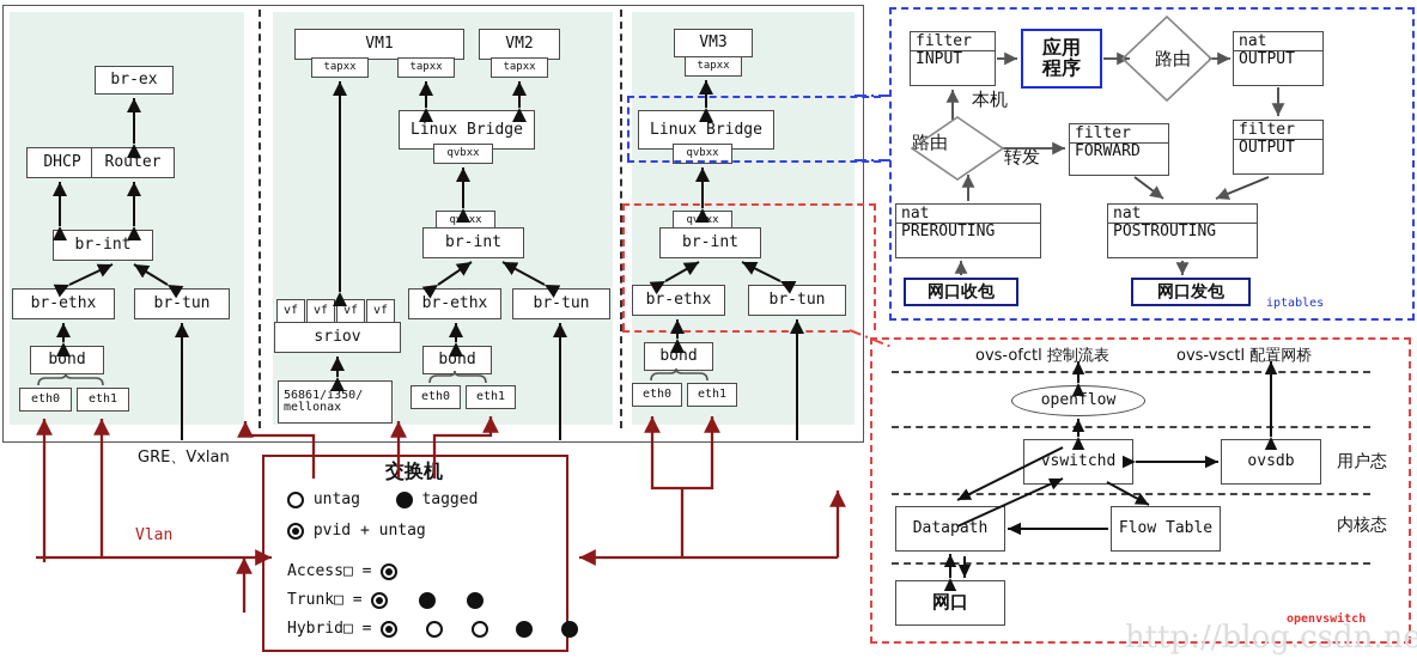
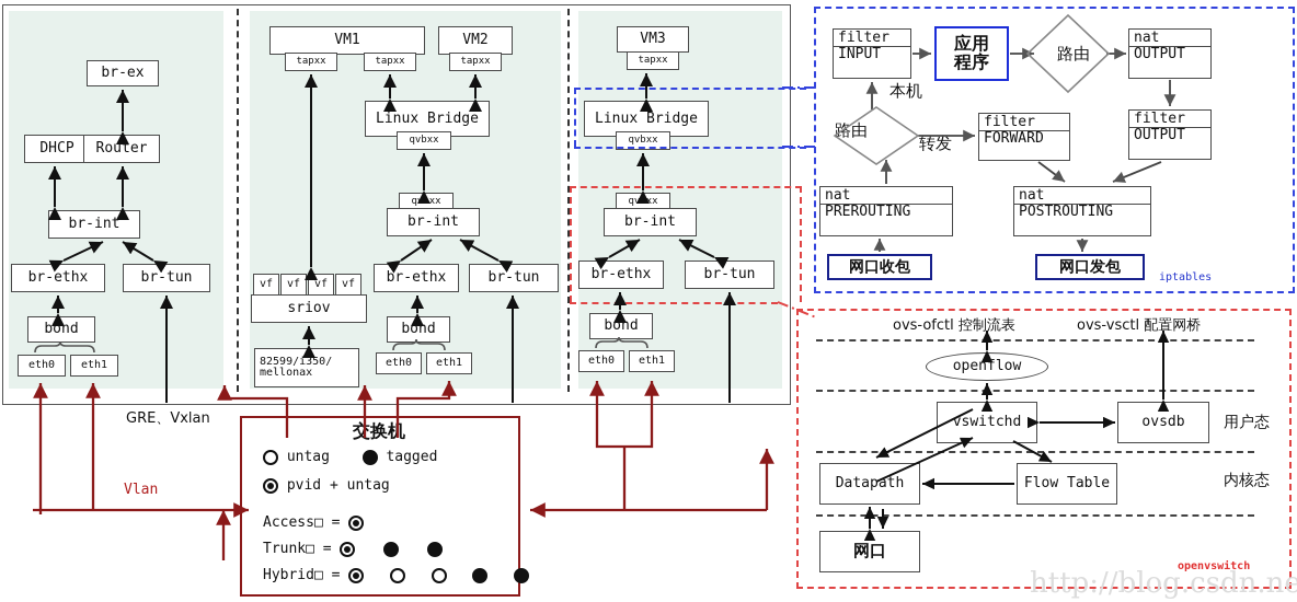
  br-ex
  DHCP
  Router
  br-int
  br-ethx
  br-tun
  bond
  eth0
  eth1
  VM1
  VM2
  tapxx
  tapxx
  tapxx
  Linux Bridge
  qvbxx
  qvoxx
  br-int
  br-ethx
  br-tun
  bond
  eth0
  eth1
  vf
  vf
  vf
  vf
  sriov
- 56861/i350/
+ 82599/i350/
  mellonax
  VM3
  tapxx
  Linux Bridge
  qvbxx
  qvoxx
  br-int
  br-ethx
  br-tun
  bond
  eth0
  eth1
  GRE、Vxlan
  Vlan
  untag tagged
  pvid + untag
  Access□ =
  Trunk□ =
  Hybrid□ =
  filter
  INPUT
  应用
  程序
  路由
  nat
  OUTPUT
  filter
  OUTPUT
  filter
  FORWARD
  本机
  转发
  nat
  PREROUTING
  nat
  POSTROUTING
  网口收包
  网口发包
  iptables
  ovs-ofctl 控制流表
  ovs-vsctl 配置网桥
  openflow
  vswitchd
  ovsdb
  Datapath
  Flow Table
  网口
  用户态
  内核态
  openvswitch
  http://blog.csdn.ne
